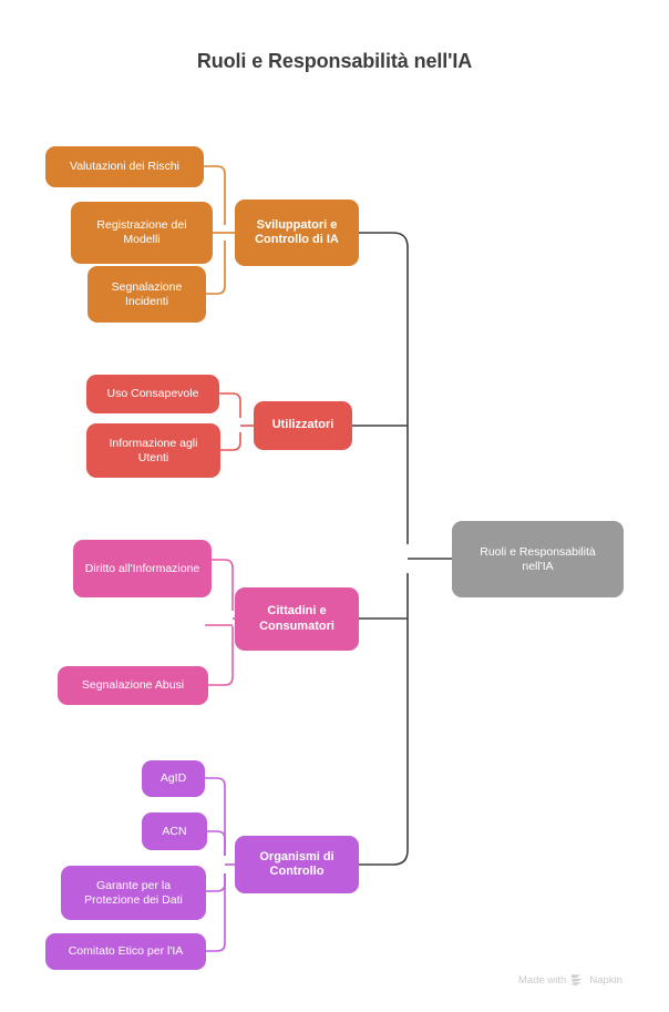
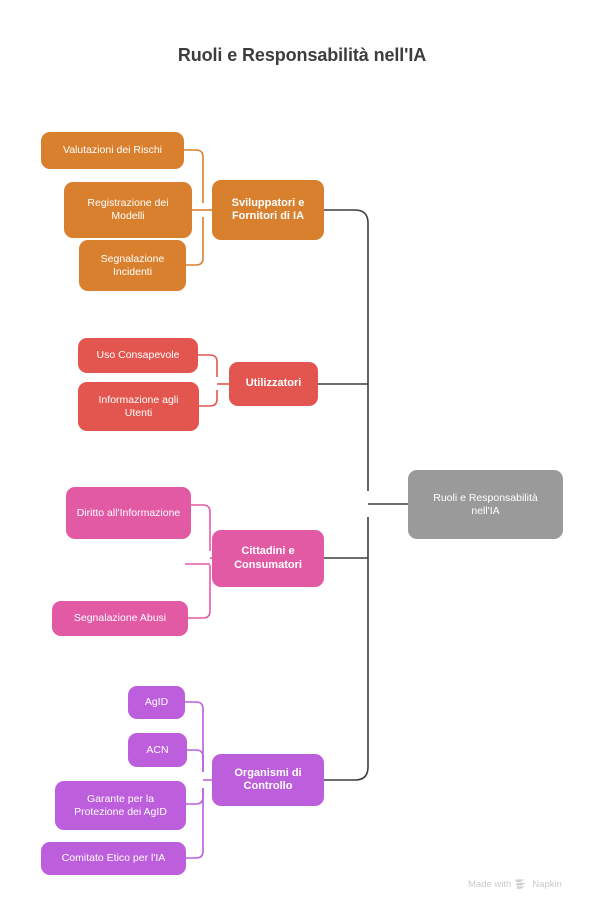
  Ruoli e Responsabilità nell'IA
  Valutazioni dei Rischi
  Registrazione dei Modelli
  Segnalazione Incidenti
- Sviluppatori e Controllo di IA
+ Sviluppatori e Fornitori di IA
  Uso Consapevole
  Informazione agli Utenti
  Utilizzatori
  Diritto all'Informazione
  Segnalazione Abusi
  Cittadini e Consumatori
  AgID
  ACN
- Garante per la Protezione dei Dati
+ Garante per la Protezione dei AgID
  Comitato Etico per l'IA
  Organismi di Controllo
  Ruoli e Responsabilità nell'IA
  Made with
  Napkin
